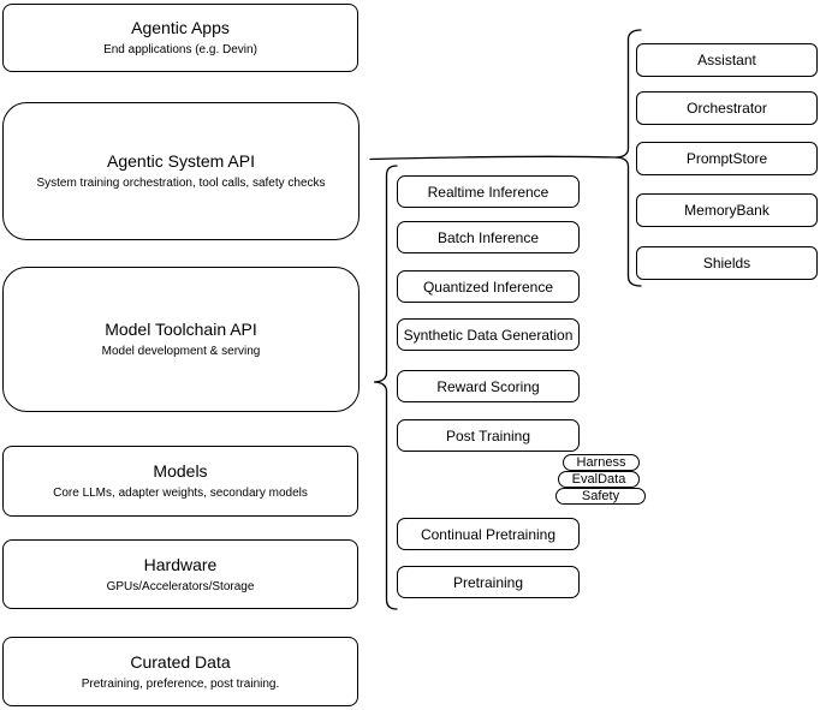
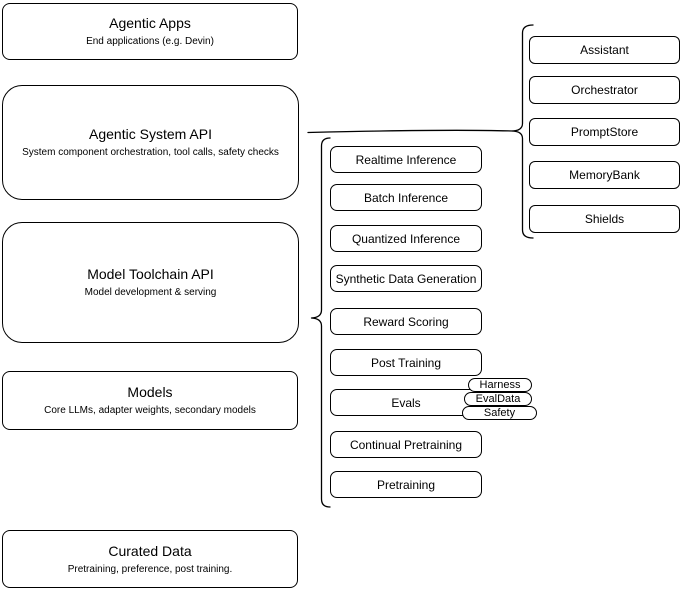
  Agentic Apps
  End applications (e.g. Devin)
  Agentic System API
- System training orchestration, tool calls, safety checks
+ System component orchestration, tool calls, safety checks
  Model Toolchain API
  Model development & serving
  Models
  Core LLMs, adapter weights, secondary models
- Hardware
- GPUs/Accelerators/Storage
  Curated Data
  Pretraining, preference, post training.
  Realtime Inference
  Batch Inference
  Quantized Inference
  Synthetic Data Generation
  Reward Scoring
  Post Training
+ Evals
  Continual Pretraining
  Pretraining
  Harness
  EvalData
  Safety
  Assistant
  Orchestrator
  PromptStore
  MemoryBank
  Shields
